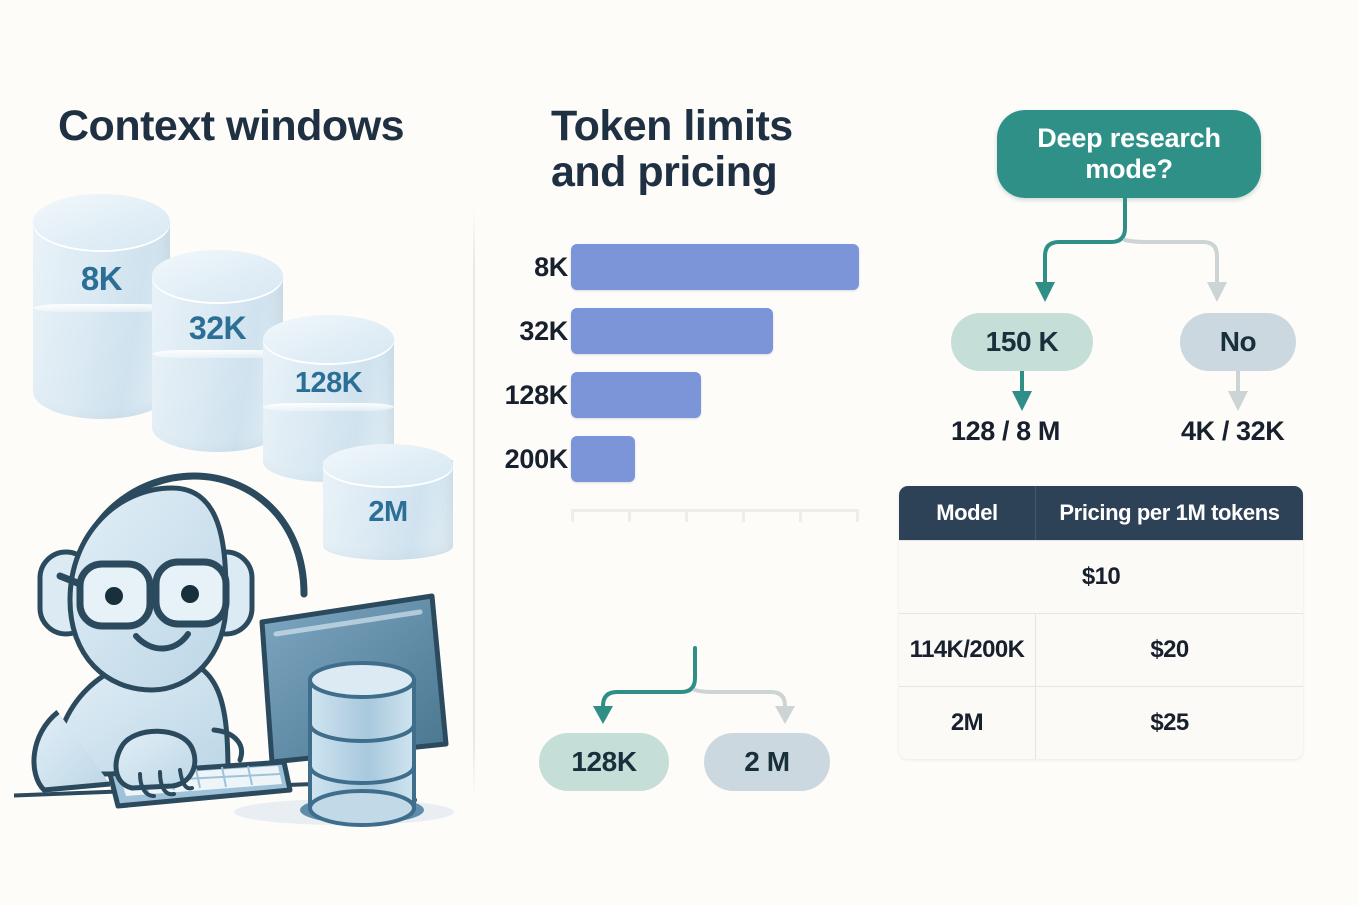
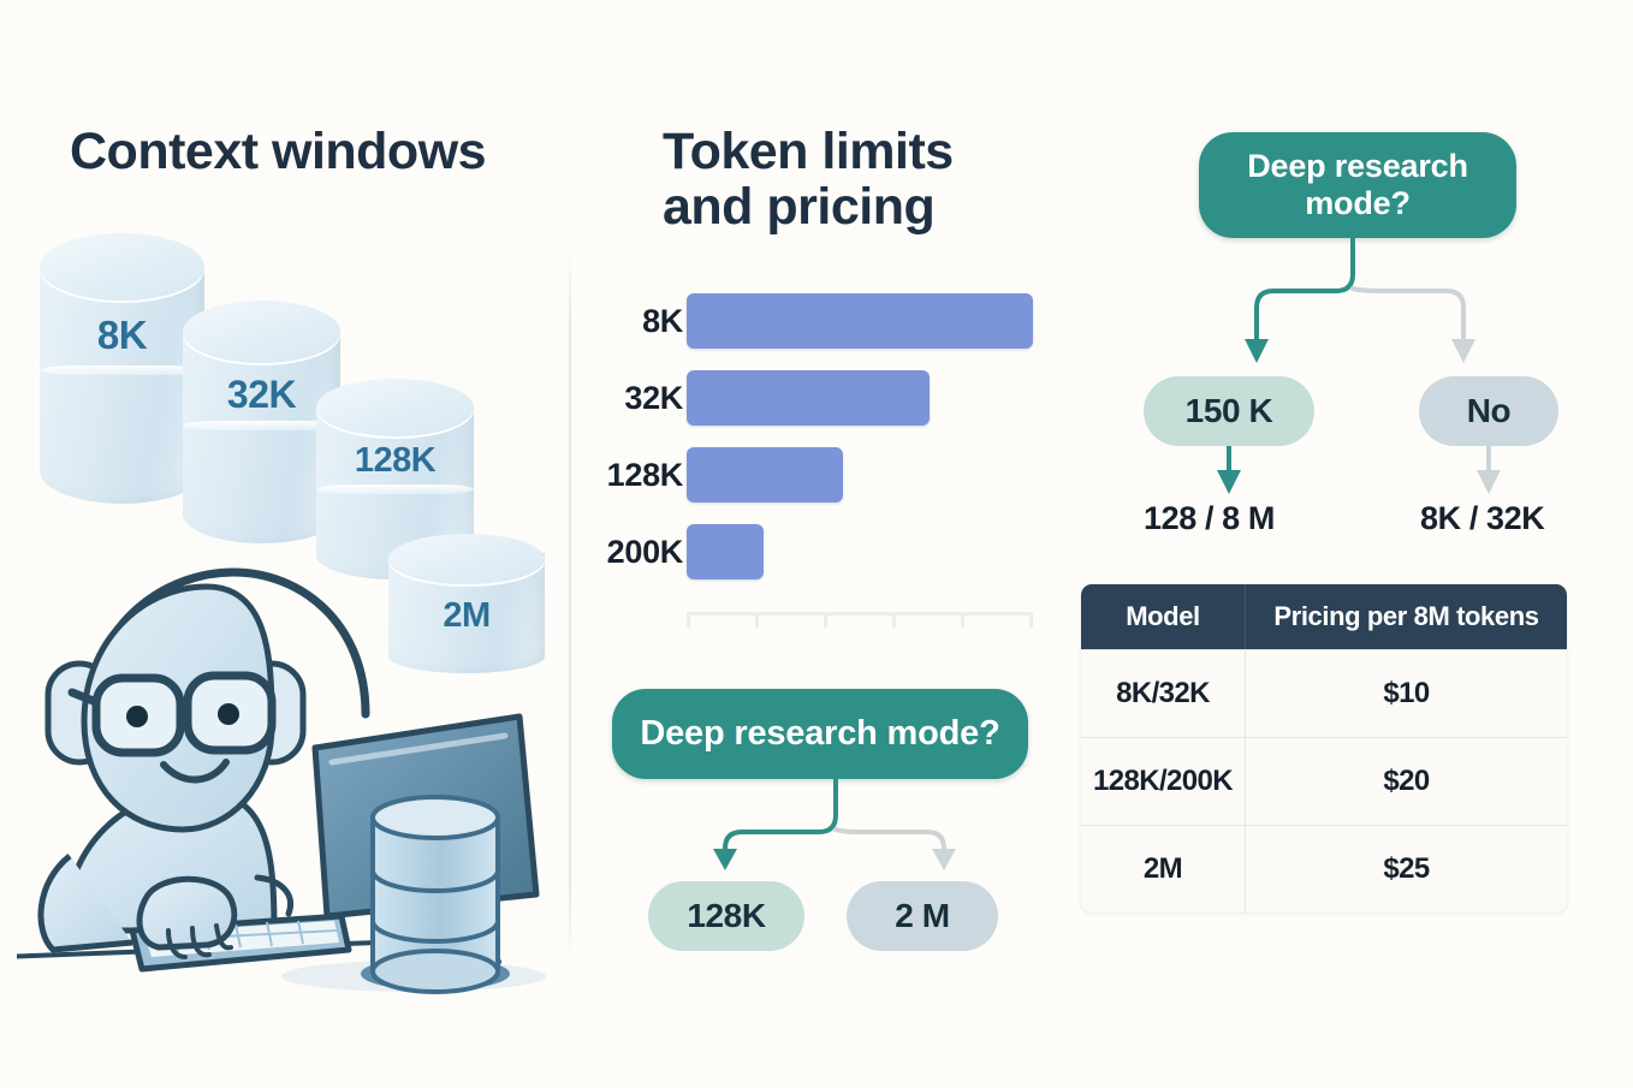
  Context windows
  8K
  32K
  128K
  2M
  Token limits
  and pricing
  8K
  32K
  128K
  200K
+ Deep research mode?
  128K
  2 M
  Deep research
  mode?
  150 K
  No
  128 / 8 M
- 4K / 32K
+ 8K / 32K
  Model
- Pricing per 1M tokens
+ Pricing per 8M tokens
+ 8K/32K
  $10
- 114K/200K
+ 128K/200K
  $20
  2M
  $25
